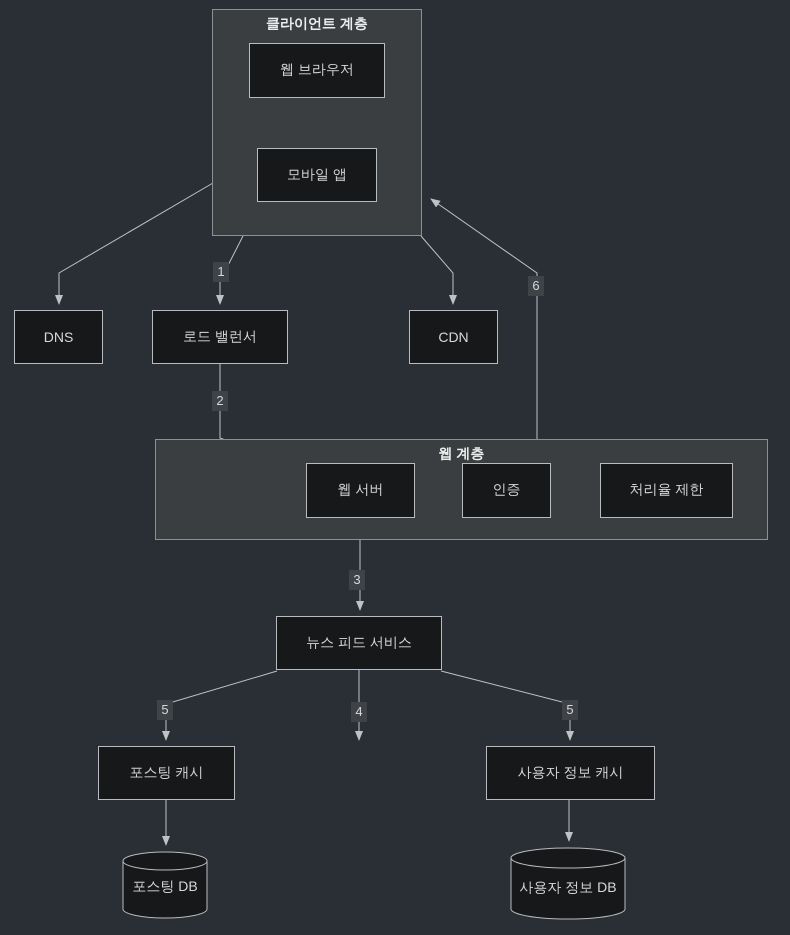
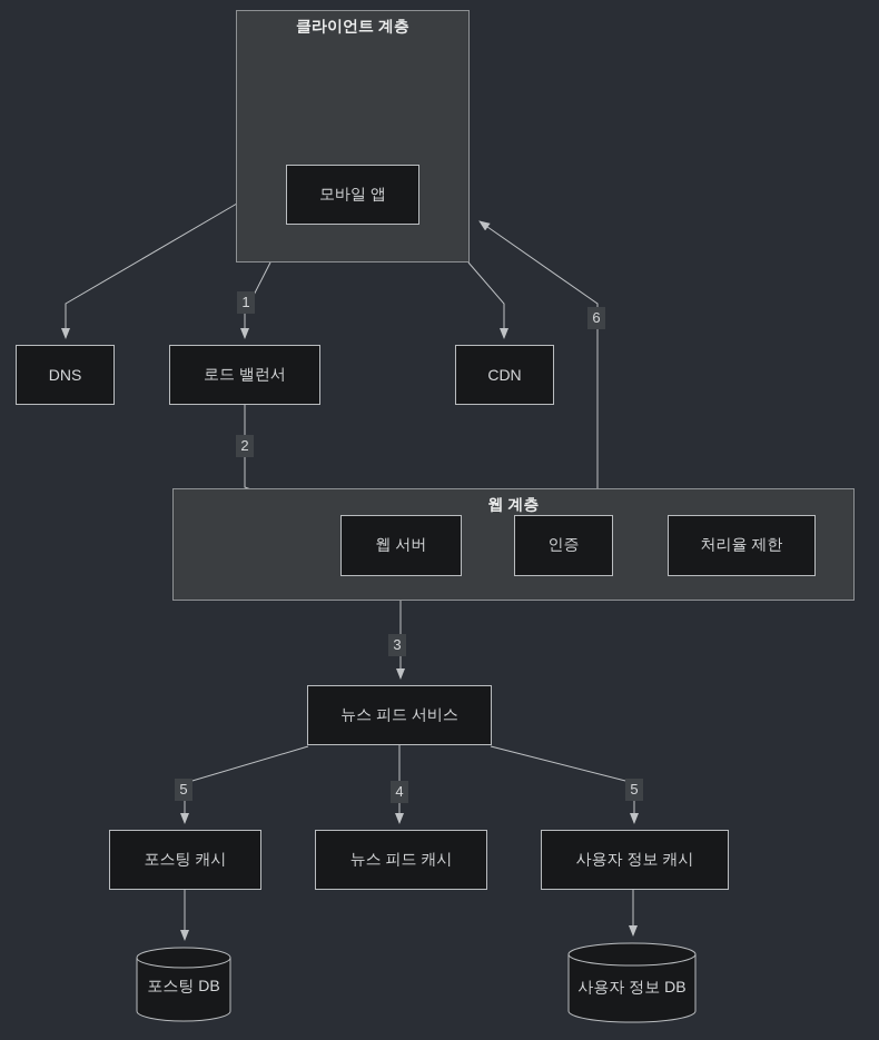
  클라이언트 계층
- 웹 브라우저
  모바일 앱
  DNS
  로드 밸런서
  CDN
  웹 계층
  웹 서버
  인증
  처리율 제한
  뉴스 피드 서비스
  포스팅 캐시
+ 뉴스 피드 캐시
  사용자 정보 캐시
  포스팅 DB
  사용자 정보 DB
  1
  2
  3
  4
  5
  5
  6
